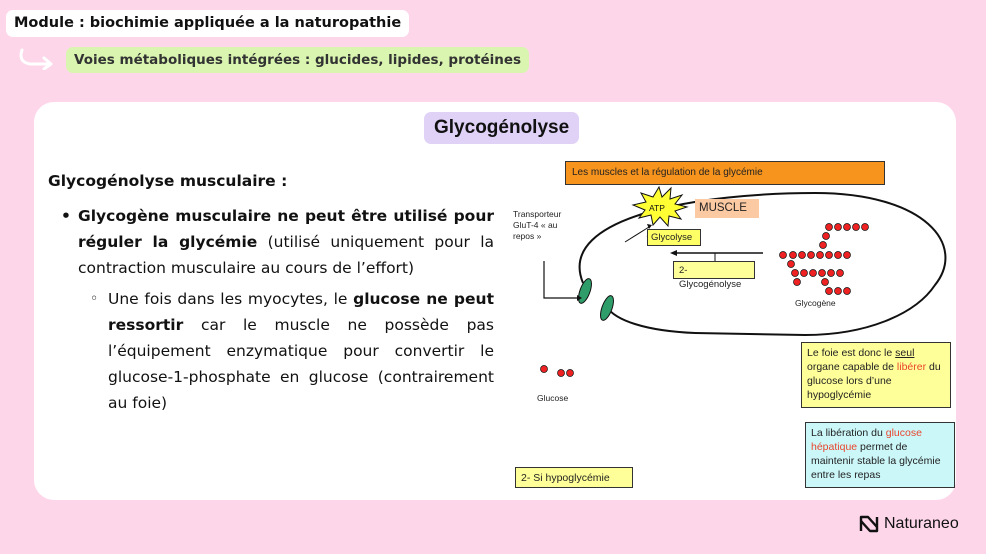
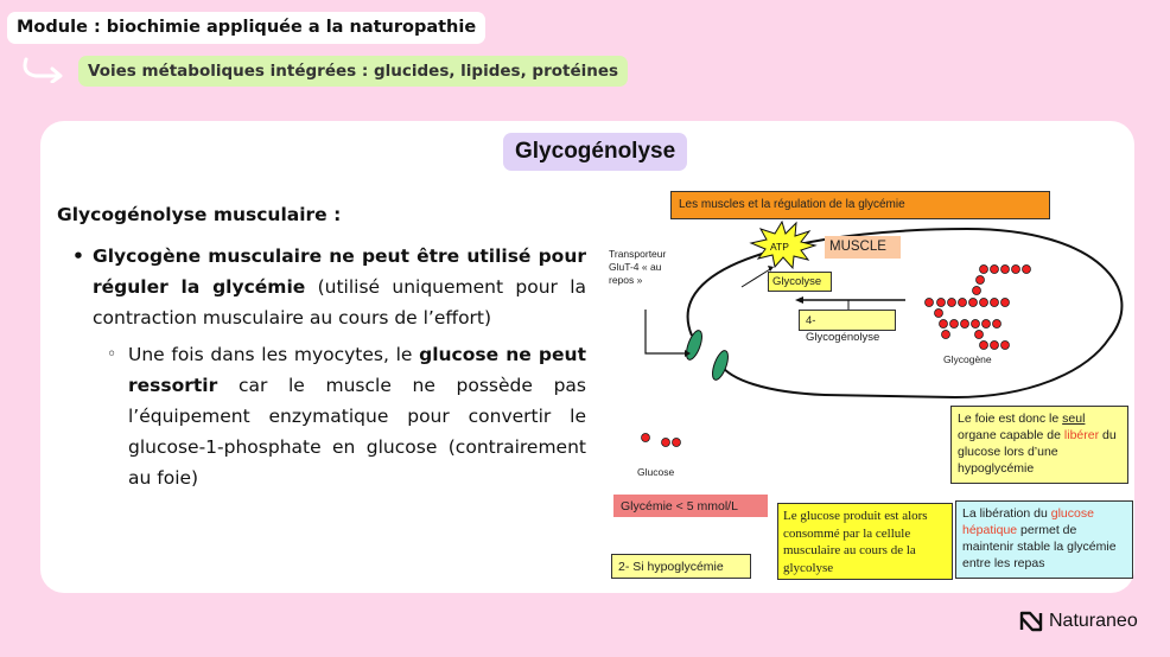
  Module : biochimie appliquée a la naturopathie
  Voies métaboliques intégrées : glucides, lipides, protéines
  Glycogénolyse
  Glycogénolyse musculaire :
  Glycogène musculaire ne peut être utilisé pour réguler la glycémie (utilisé uniquement pour la contraction musculaire au cours de l’effort)
  Une fois dans les myocytes, le glucose ne peut ressortir car le muscle ne possède pas l’équipement enzymatique pour convertir le glucose-1-phosphate en glucose (contrairement au foie)
  ATP
  Les muscles et la régulation de la glycémie
  MUSCLE
  Glycolyse
- 2- Glycogénolyse
+ 4- Glycogénolyse
  Transporteur GluT-4 « au repos »
  Glycogène
  Glucose
  Le foie est donc le seul organe capable de libérer du glucose lors d’une hypoglycémie
+ Glycémie < 5 mmol/L
  2- Si hypoglycémie
+ Le glucose produit est alors consommé par la cellule musculaire au cours de la glycolyse
  La libération du glucose hépatique permet de maintenir stable la glycémie entre les repas
  Naturaneo
